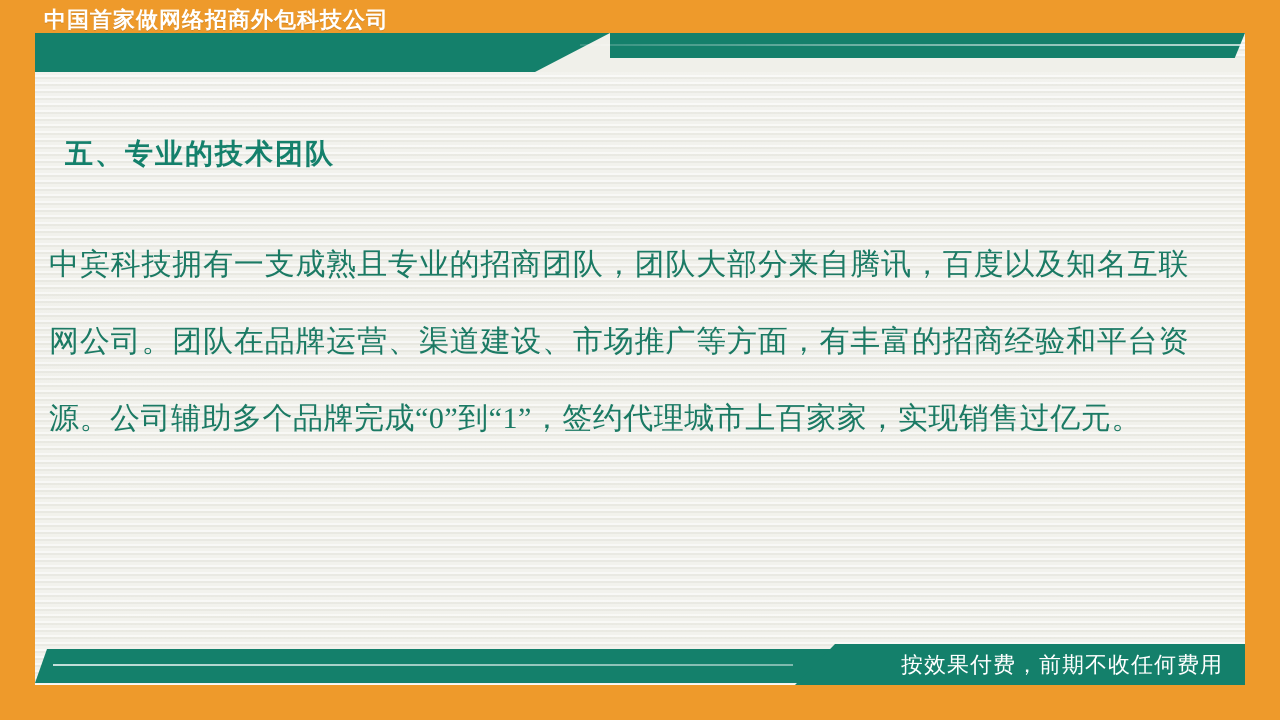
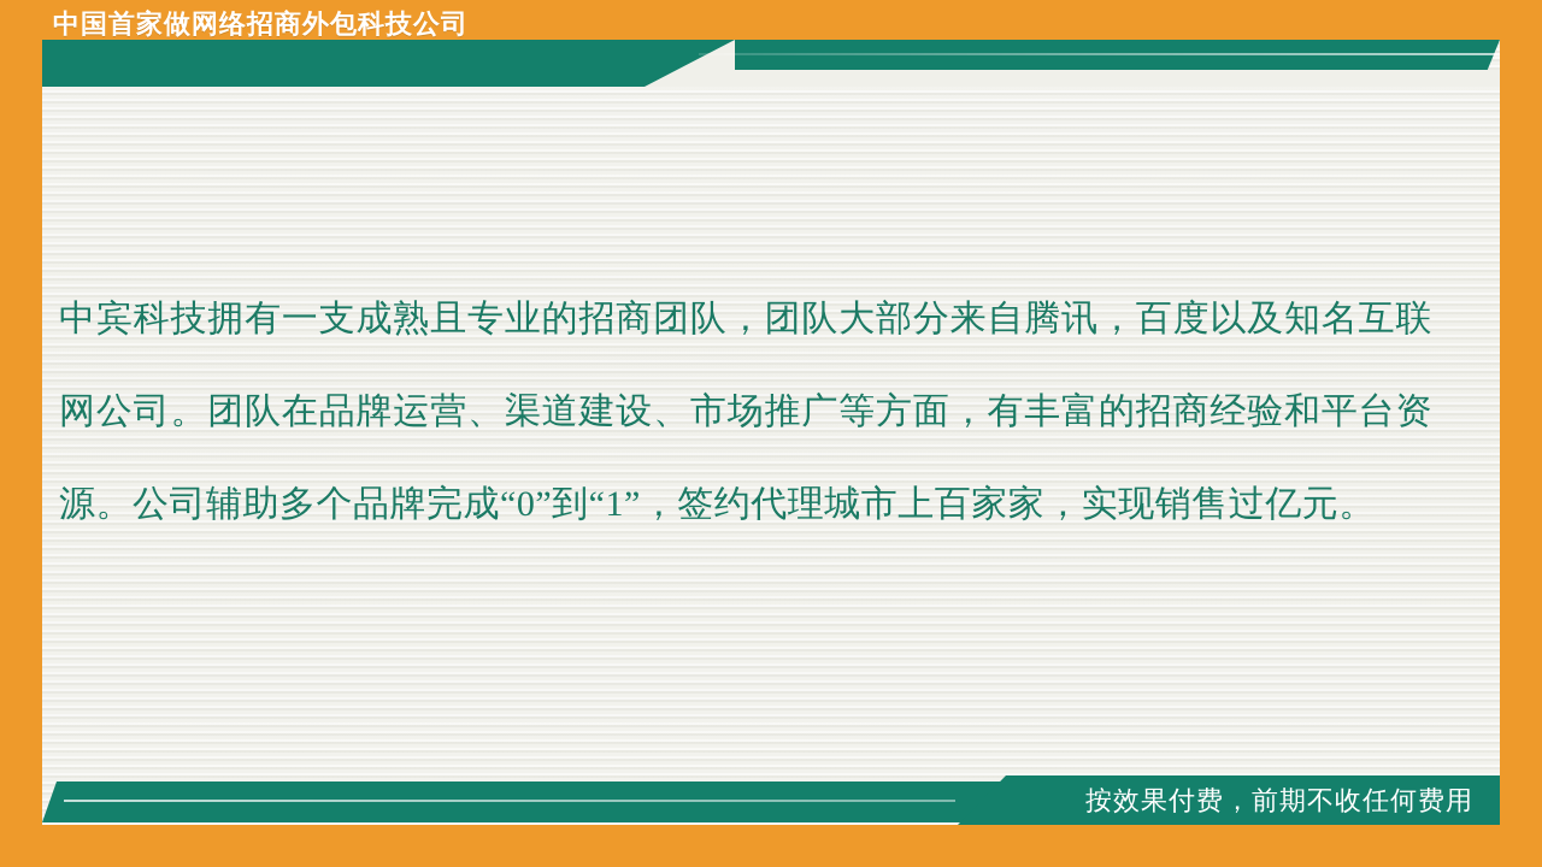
  中国首家做网络招商外包科技公司
- 五、专业的技术团队
  中宾科技拥有一支成熟且专业的招商团队，团队大部分来自腾讯，百度以及知名互联网公司。团队在品牌运营、渠道建设、市场推广等方面，有丰富的招商经验和平台资源。公司辅助多个品牌完成“0”到“1”，签约代理城市上百家家，实现销售过亿元。
  按效果付费，前期不收任何费用
